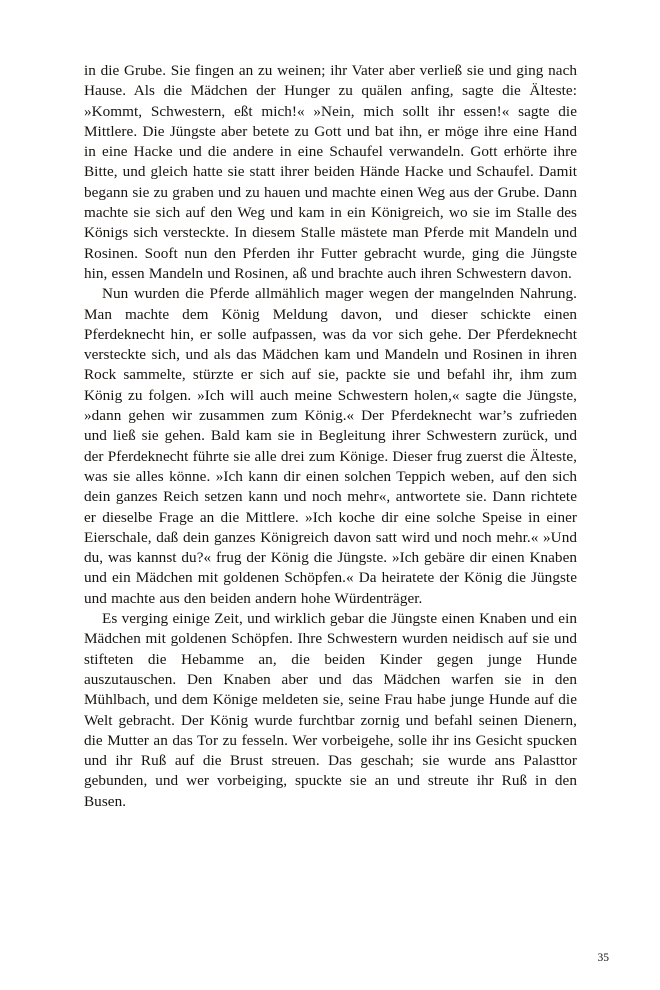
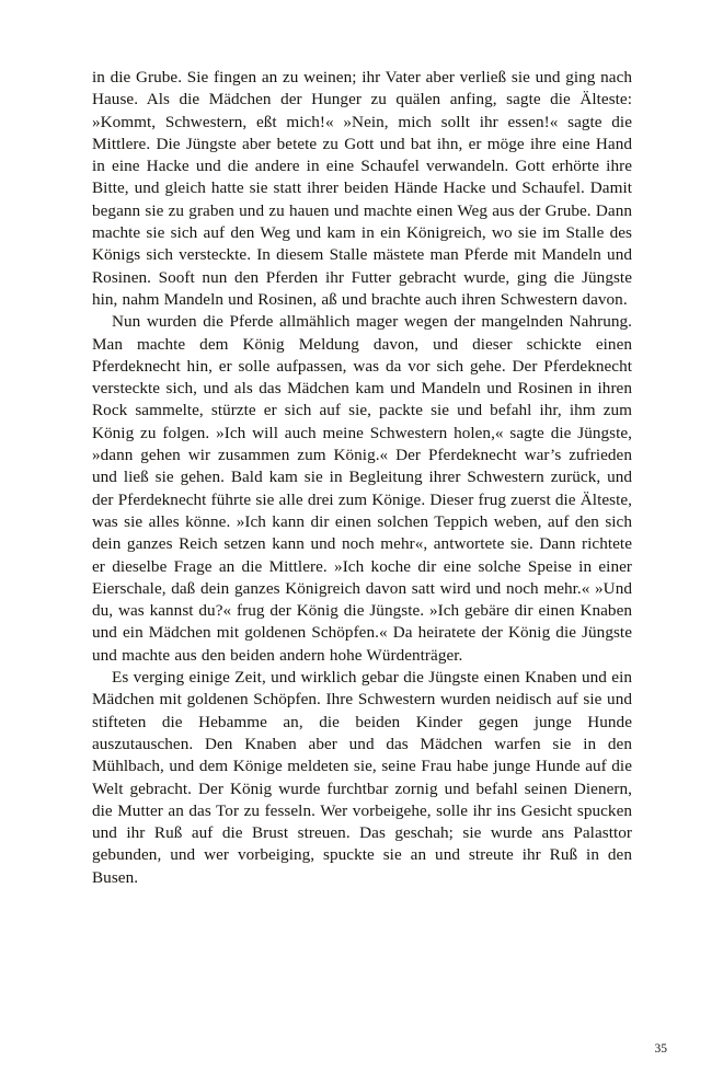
- in die Grube. Sie fingen an zu weinen; ihr Vater aber verließ sie und ging nach Hause. Als die Mädchen der Hunger zu quälen anfing, sagte die Älteste: »Kommt, Schwestern, eßt mich!« »Nein, mich sollt ihr essen!« sagte die Mittlere. Die Jüngste aber betete zu Gott und bat ihn, er möge ihre eine Hand in eine Hacke und die andere in eine Schaufel verwandeln. Gott erhörte ihre Bitte, und gleich hatte sie statt ihrer beiden Hände Hacke und Schaufel. Damit begann sie zu graben und zu hauen und machte einen Weg aus der Grube. Dann machte sie sich auf den Weg und kam in ein Königreich, wo sie im Stalle des Königs sich versteckte. In diesem Stalle mästete man Pferde mit Mandeln und Rosinen. Sooft nun den Pferden ihr Futter gebracht wurde, ging die Jüngste hin, essen Mandeln und Rosinen, aß und brachte auch ihren Schwestern davon.
+ in die Grube. Sie fingen an zu weinen; ihr Vater aber verließ sie und ging nach Hause. Als die Mädchen der Hunger zu quälen anfing, sagte die Älteste: »Kommt, Schwestern, eßt mich!« »Nein, mich sollt ihr essen!« sagte die Mittlere. Die Jüngste aber betete zu Gott und bat ihn, er möge ihre eine Hand in eine Hacke und die andere in eine Schaufel verwandeln. Gott erhörte ihre Bitte, und gleich hatte sie statt ihrer beiden Hände Hacke und Schaufel. Damit begann sie zu graben und zu hauen und machte einen Weg aus der Grube. Dann machte sie sich auf den Weg und kam in ein Königreich, wo sie im Stalle des Königs sich versteckte. In diesem Stalle mästete man Pferde mit Mandeln und Rosinen. Sooft nun den Pferden ihr Futter gebracht wurde, ging die Jüngste hin, nahm Mandeln und Rosinen, aß und brachte auch ihren Schwestern davon.
  Nun wurden die Pferde allmählich mager wegen der mangelnden Nahrung. Man machte dem König Meldung davon, und dieser schickte einen Pferdeknecht hin, er solle aufpassen, was da vor sich gehe. Der Pferdeknecht versteckte sich, und als das Mädchen kam und Mandeln und Rosinen in ihren Rock sammelte, stürzte er sich auf sie, packte sie und befahl ihr, ihm zum König zu folgen. »Ich will auch meine Schwestern holen,« sagte die Jüngste, »dann gehen wir zusammen zum König.« Der Pferdeknecht war’s zufrieden und ließ sie gehen. Bald kam sie in Begleitung ihrer Schwestern zurück, und der Pferdeknecht führte sie alle drei zum Könige. Dieser frug zuerst die Älteste, was sie alles könne. »Ich kann dir einen solchen Teppich weben, auf den sich dein ganzes Reich setzen kann und noch mehr«, antwortete sie. Dann richtete er dieselbe Frage an die Mittlere. »Ich koche dir eine solche Speise in einer Eierschale, daß dein ganzes Königreich davon satt wird und noch mehr.« »Und du, was kannst du?« frug der König die Jüngste. »Ich gebäre dir einen Knaben und ein Mädchen mit goldenen Schöpfen.« Da heiratete der König die Jüngste und machte aus den beiden andern hohe Würdenträger.
  Es verging einige Zeit, und wirklich gebar die Jüngste einen Knaben und ein Mädchen mit goldenen Schöpfen. Ihre Schwestern wurden neidisch auf sie und stifteten die Hebamme an, die beiden Kinder gegen junge Hunde auszutauschen. Den Knaben aber und das Mädchen warfen sie in den Mühlbach, und dem Könige meldeten sie, seine Frau habe junge Hunde auf die Welt gebracht. Der König wurde furchtbar zornig und befahl seinen Dienern, die Mutter an das Tor zu fesseln. Wer vorbeigehe, solle ihr ins Gesicht spucken und ihr Ruß auf die Brust streuen. Das geschah; sie wurde ans Palasttor gebunden, und wer vorbeiging, spuckte sie an und streute ihr Ruß in den Busen.
  35
